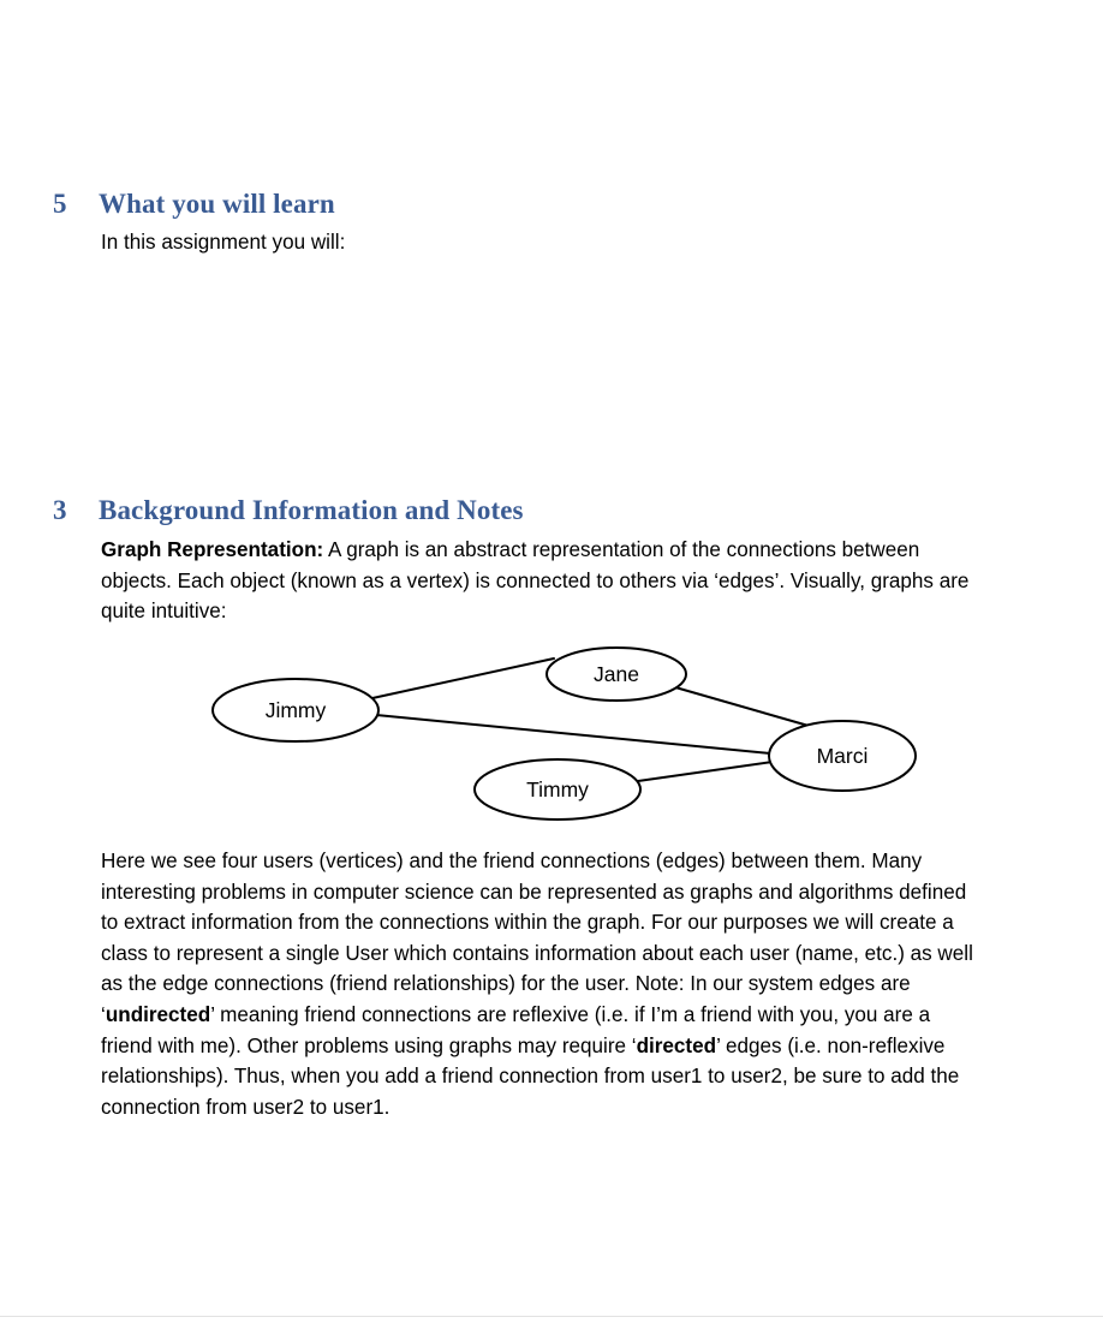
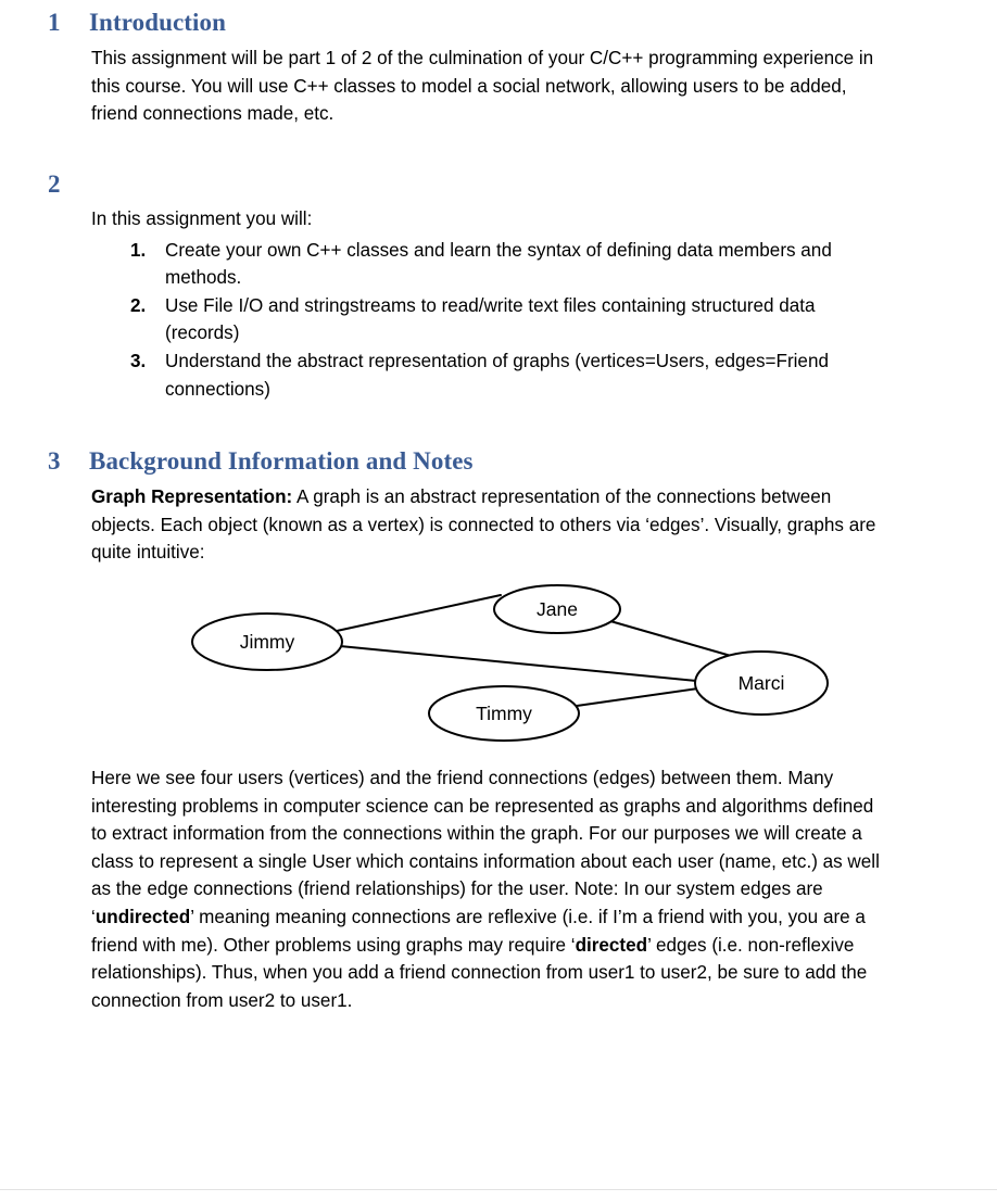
+ 1
+ Introduction
+ This assignment will be part 1 of 2 of the culmination of your C/C++ programming experience in this course. You will use C++ classes to model a social network, allowing users to be added, friend connections made, etc.
- 5
+ 2
- What you will learn
  In this assignment you will:
+ 1.
+ Create your own C++ classes and learn the syntax of defining data members and methods.
+ 2.
+ Use File I/O and stringstreams to read/write text files containing structured data (records)
+ 3.
+ Understand the abstract representation of graphs (vertices=Users, edges=Friend connections)
  3
  Background Information and Notes
  Graph Representation: A graph is an abstract representation of the connections between objects. Each object (known as a vertex) is connected to others via ‘edges’. Visually, graphs are quite intuitive:
  Jimmy
  Jane
  Marci
  Timmy
- Here we see four users (vertices) and the friend connections (edges) between them. Many interesting problems in computer science can be represented as graphs and algorithms defined to extract information from the connections within the graph. For our purposes we will create a class to represent a single User which contains information about each user (name, etc.) as well as the edge connections (friend relationships) for the user. Note: In our system edges are ‘undirected’ meaning friend connections are reflexive (i.e. if I’m a friend with you, you are a friend with me). Other problems using graphs may require ‘directed’ edges (i.e. non-reflexive relationships). Thus, when you add a friend connection from user1 to user2, be sure to add the connection from user2 to user1.
+ Here we see four users (vertices) and the friend connections (edges) between them. Many interesting problems in computer science can be represented as graphs and algorithms defined to extract information from the connections within the graph. For our purposes we will create a class to represent a single User which contains information about each user (name, etc.) as well as the edge connections (friend relationships) for the user. Note: In our system edges are ‘undirected’ meaning meaning connections are reflexive (i.e. if I’m a friend with you, you are a friend with me). Other problems using graphs may require ‘directed’ edges (i.e. non-reflexive relationships). Thus, when you add a friend connection from user1 to user2, be sure to add the connection from user2 to user1.
